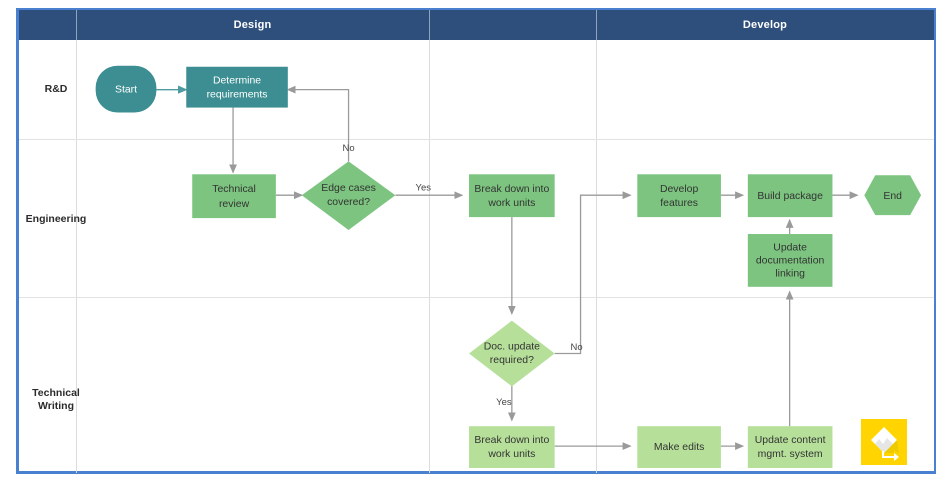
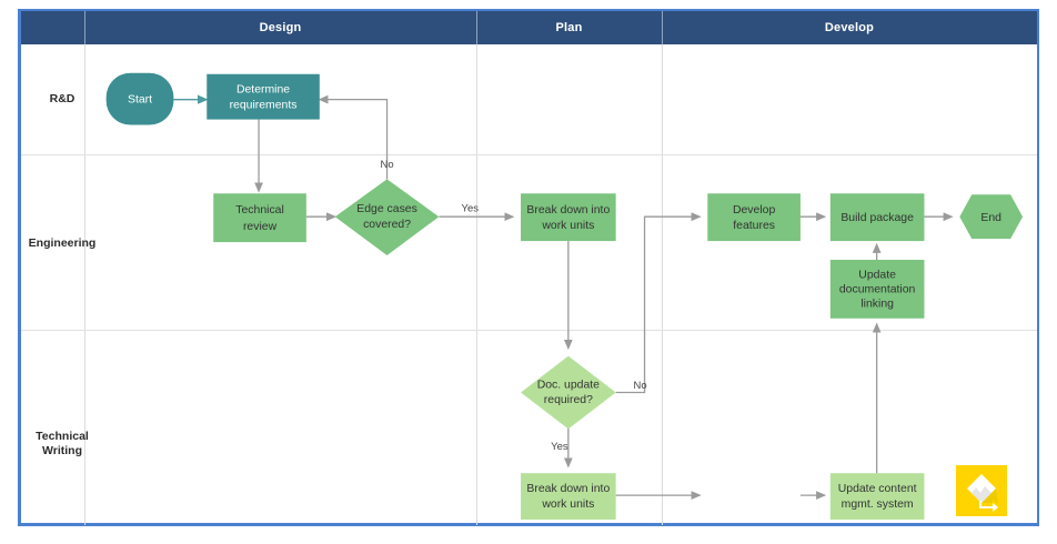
  Design
+ Plan
  Develop
  R&D
  Engineering
  Technical
  Writing
  No
  Yes
  No
  Yes
  Start
  Determine
  requirements
  Technical
  review
  Edge cases
  covered?
  Break down into
  work units
  Develop
  features
  Build package
  End
  Update
  documentation
  linking
  Doc. update
  required?
  Break down into
  work units
- Make edits
  Update content
  mgmt. system
